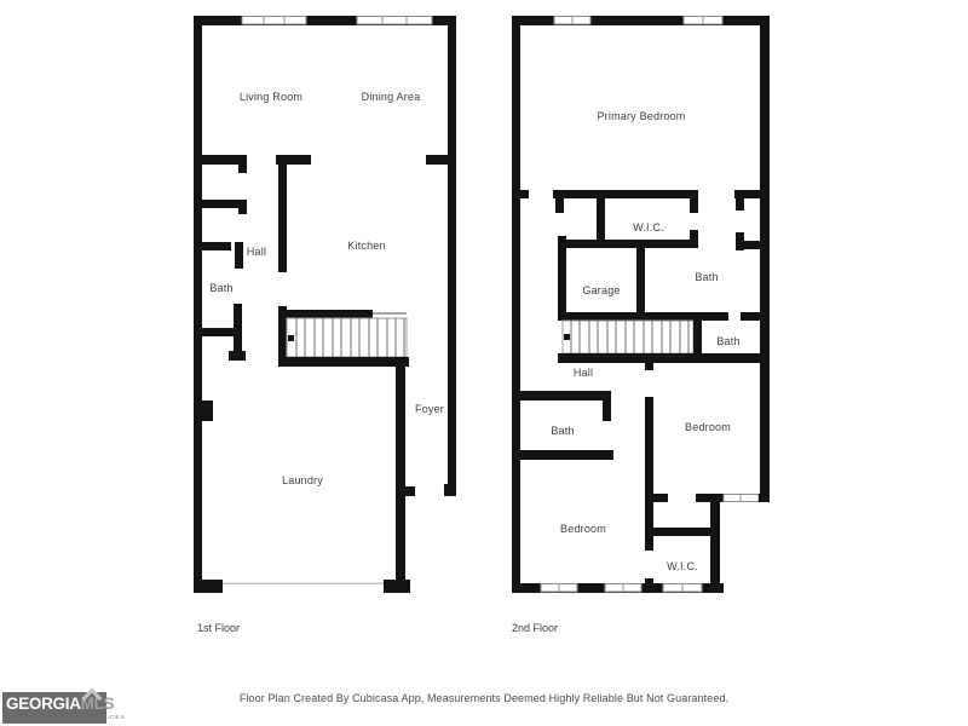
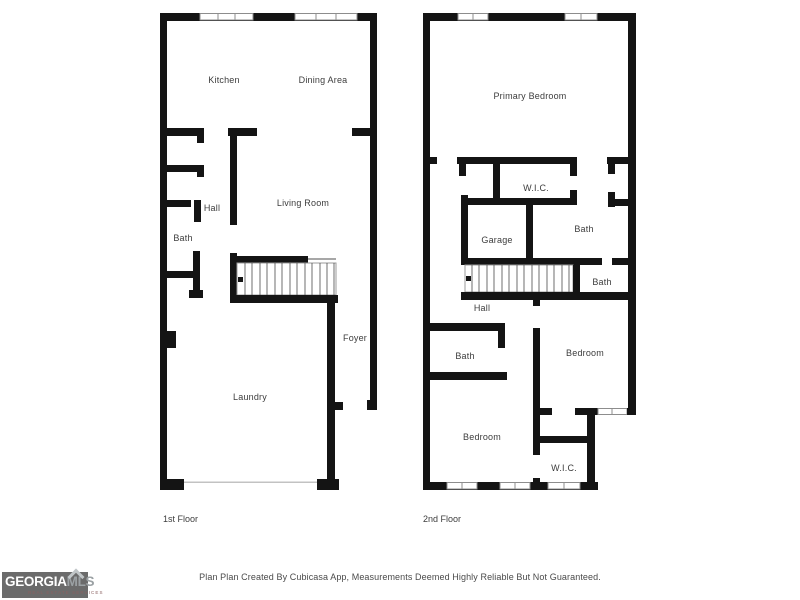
- Living Room
+ Kitchen
  Dining Area
- Kitchen
+ Living Room
  Hall
  Bath
  Foyer
  Laundry
  1st Floor
  Primary Bedroom
  W.I.C.
  Garage
  Bath
  Bath
  Hall
  Bath
  Bedroom
  Bedroom
  W.I.C.
  2nd Floor
- Floor Plan Created By Cubicasa App, Measurements Deemed Highly Reliable But Not Guaranteed.
+ Plan Plan Created By Cubicasa App, Measurements Deemed Highly Reliable But Not Guaranteed.
  GEORGIAMLS
